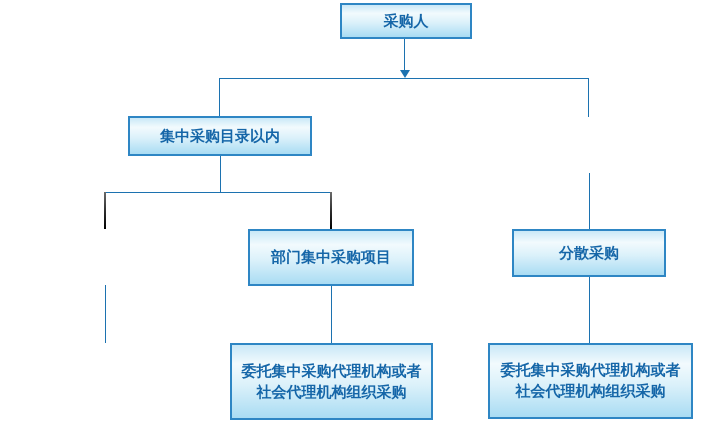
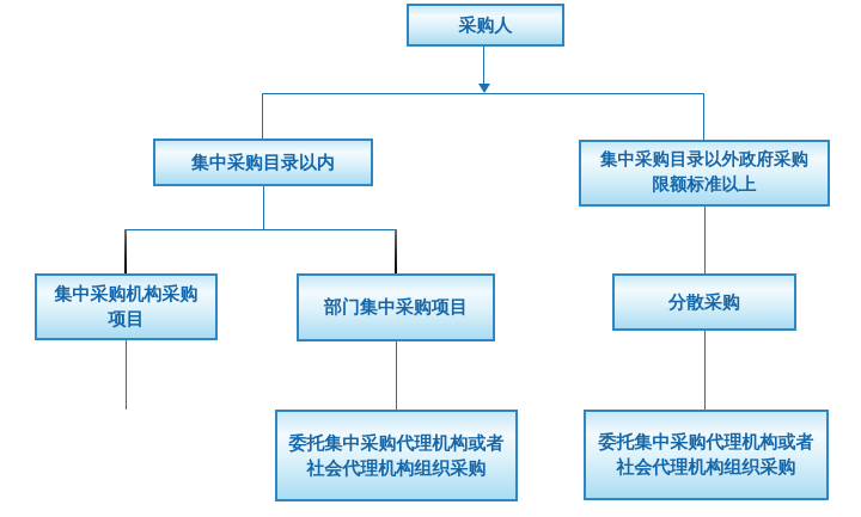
  采购人
  集中采购目录以内
+ 集中采购目录以外政府采购
+ 限额标准以上
+ 集中采购机构采购
+ 项目
  部门集中采购项目
  分散采购
  委托集中采购代理机构或者
  社会代理机构组织采购
  委托集中采购代理机构或者
  社会代理机构组织采购
